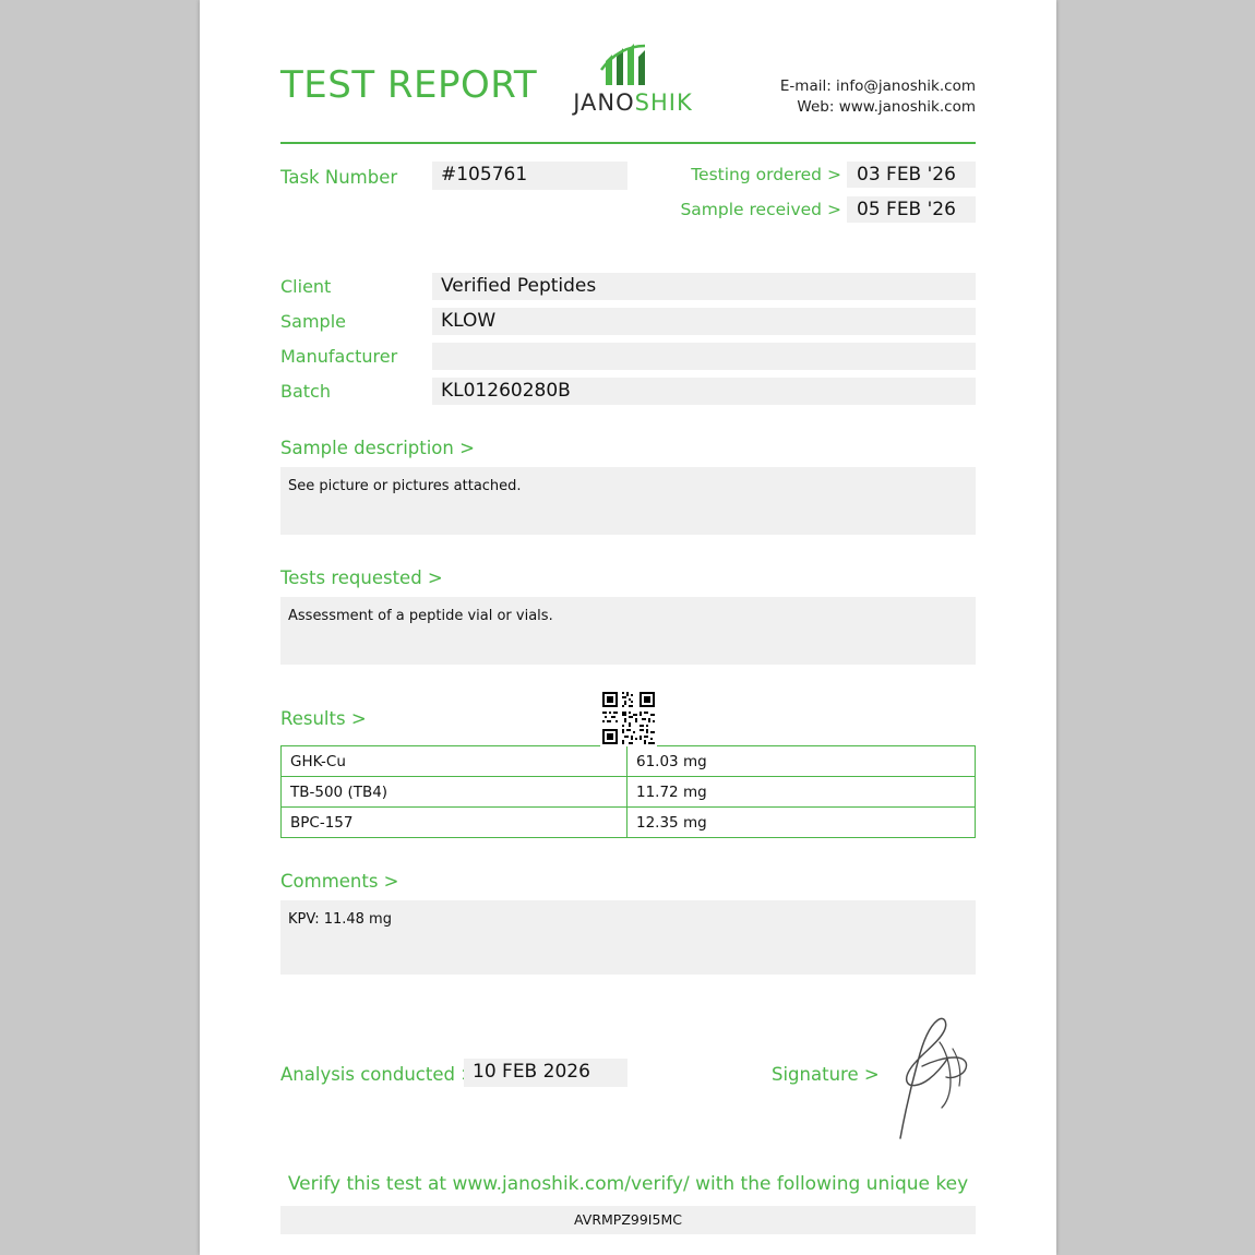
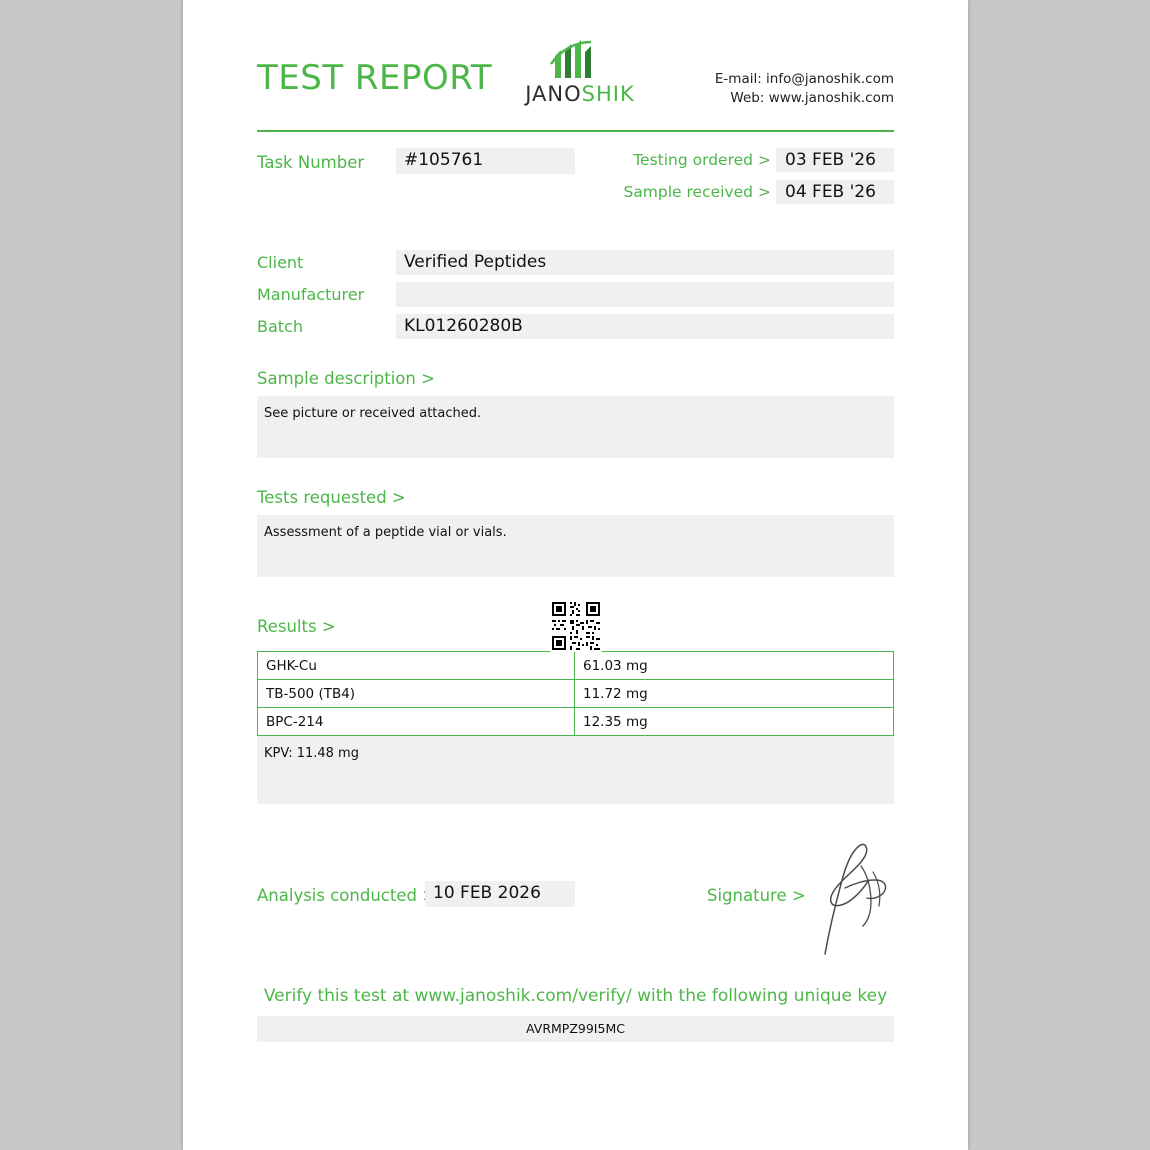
  TEST REPORT
  JANOSHIK
  E-mail: info@janoshik.com
  Web: www.janoshik.com
  Task Number
  #105761
  Testing ordered > 03 FEB '26
- Sample received > 05 FEB '26
+ Sample received > 04 FEB '26
  Client
  Verified Peptides
- Sample
- KLOW
  Manufacturer
  Batch
  KL01260280B
  Sample description >
- See picture or pictures attached.
+ See picture or received attached.
  Tests requested >
  Assessment of a peptide vial or vials.
  Results >
  GHK-Cu	61.03 mg
  TB-500 (TB4)	11.72 mg
- BPC-157	12.35 mg
+ BPC-214	12.35 mg
- Comments >
  KPV: 11.48 mg
  Analysis conducted
  10 FEB 2026
  Signature >
  Verify this test at www.janoshik.com/verify/ with the following unique key
  AVRMPZ99I5MC
